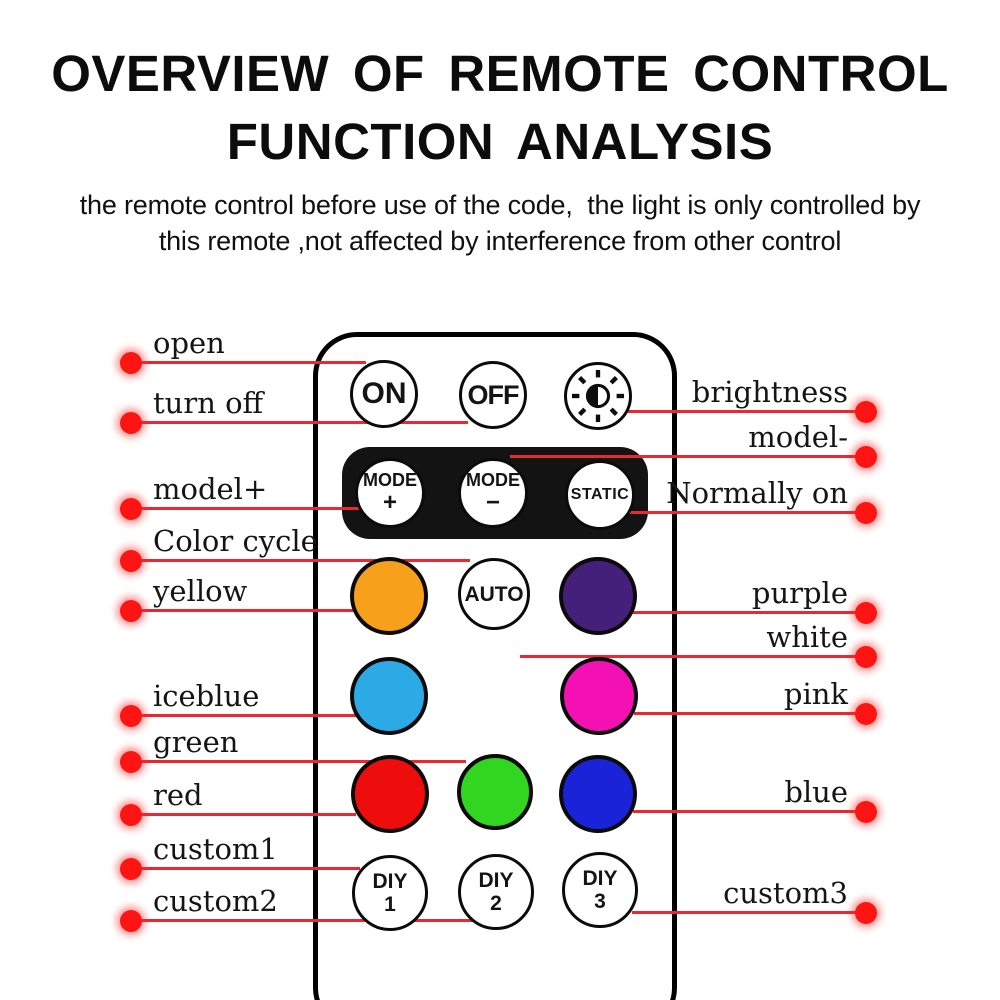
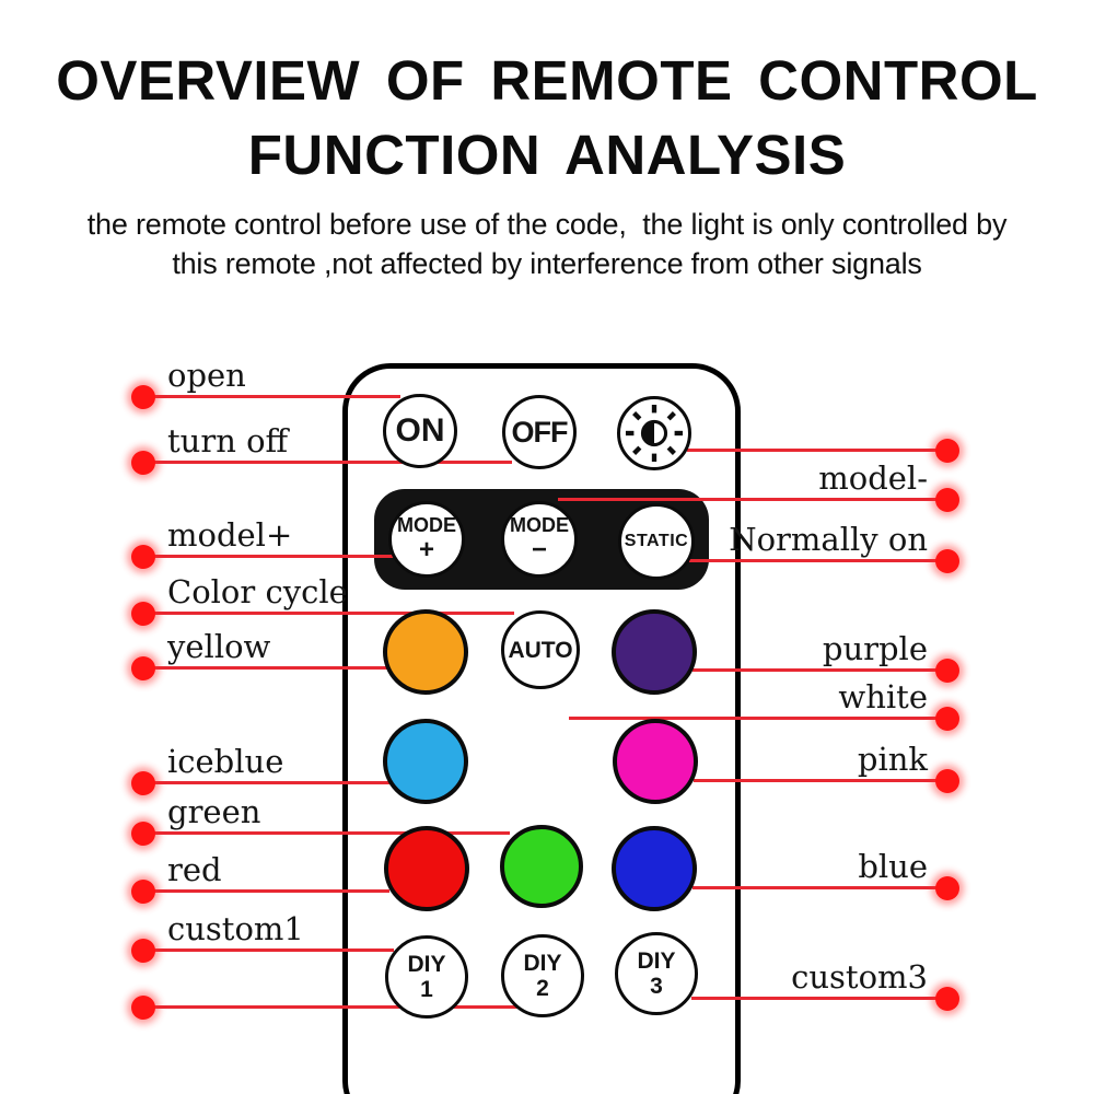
  OVERVIEW OF REMOTE CONTROL
  FUNCTION ANALYSIS
  the remote control before use of the code, the light is only controlled by
- this remote ,not affected by interference from other control
+ this remote ,not affected by interference from other signals
  open
  turn off
  model+
  Color cycle
  yellow
  iceblue
  green
  red
  custom1
- custom2
- brightness
  model-
  Normally on
  purple
  white
  pink
  blue
  custom3
  ON
  OFF
  MODE
  +
  MODE
  −
  STATIC
  AUTO
  DIY
  1
  DIY
  2
  DIY
  3
